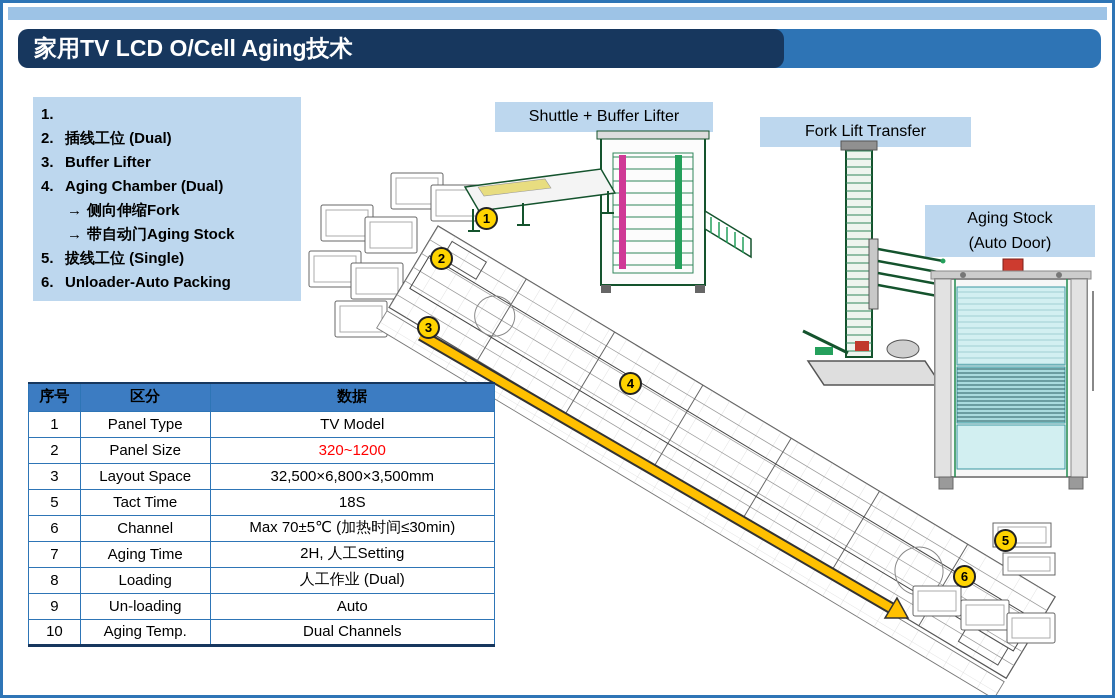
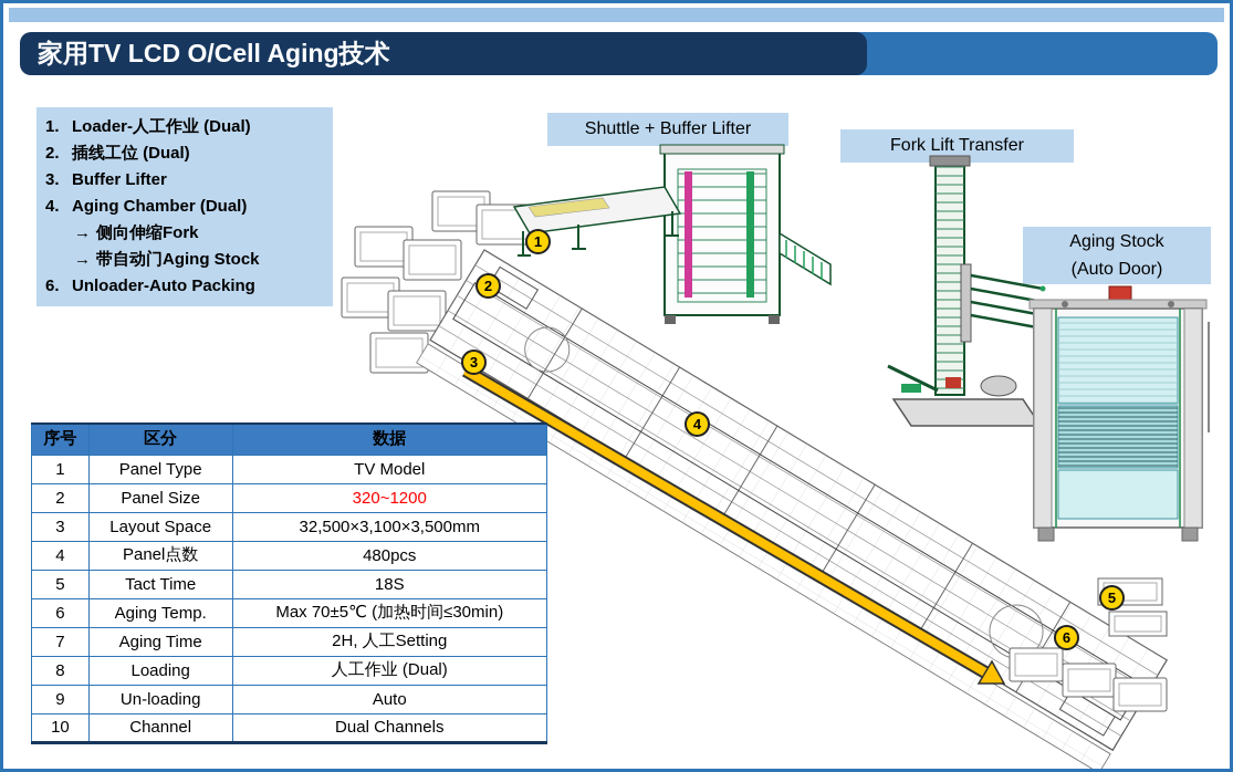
  家用TV LCD O/Cell Aging技术
  1.
+ Loader-人工作业 (Dual)
  2.
  插线工位 (Dual)
  3.
  Buffer Lifter
  4.
  Aging Chamber (Dual)
  →
  侧向伸缩Fork
  →
  带自动门Aging Stock
- 5.
- 拔线工位 (Single)
  6.
  Unloader-Auto Packing
  Shuttle + Buffer Lifter
  Fork Lift Transfer
  Aging Stock
  (Auto Door)
  1
  2
  3
  4
  5
  6
  序号	区分	数据
  1	Panel Type	TV Model
  2	Panel Size	320~1200
- 3	Layout Space	32,500×6,800×3,500mm
+ 3	Layout Space	32,500×3,100×3,500mm
+ 4	Panel点数	480pcs
  5	Tact Time	18S
- 6	Channel	Max 70±5℃ (加热时间≤30min)
+ 6	Aging Temp.	Max 70±5℃ (加热时间≤30min)
  7	Aging Time	2H, 人工Setting
  8	Loading	人工作业 (Dual)
  9	Un-loading	Auto
- 10	Aging Temp.	Dual Channels
+ 10	Channel	Dual Channels
